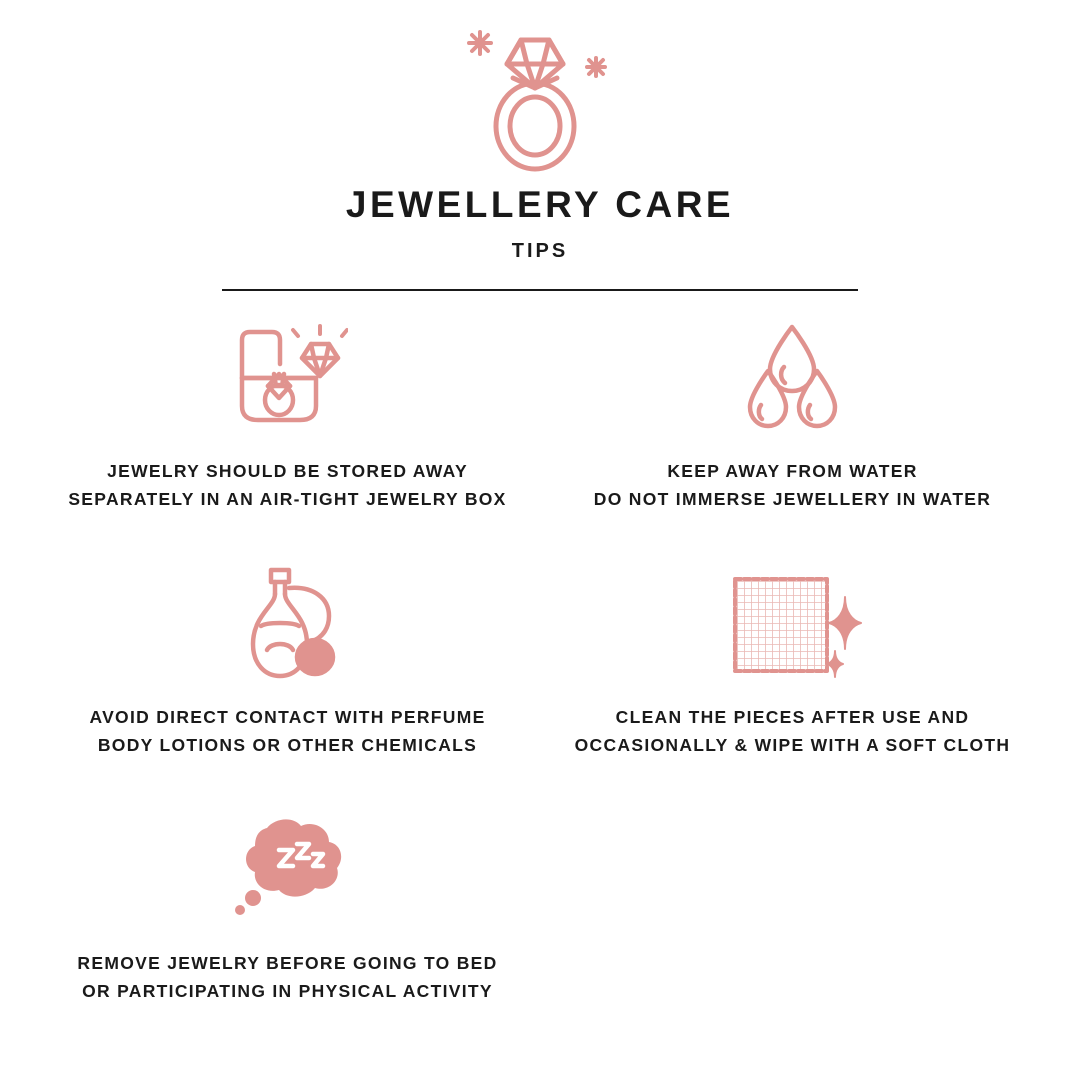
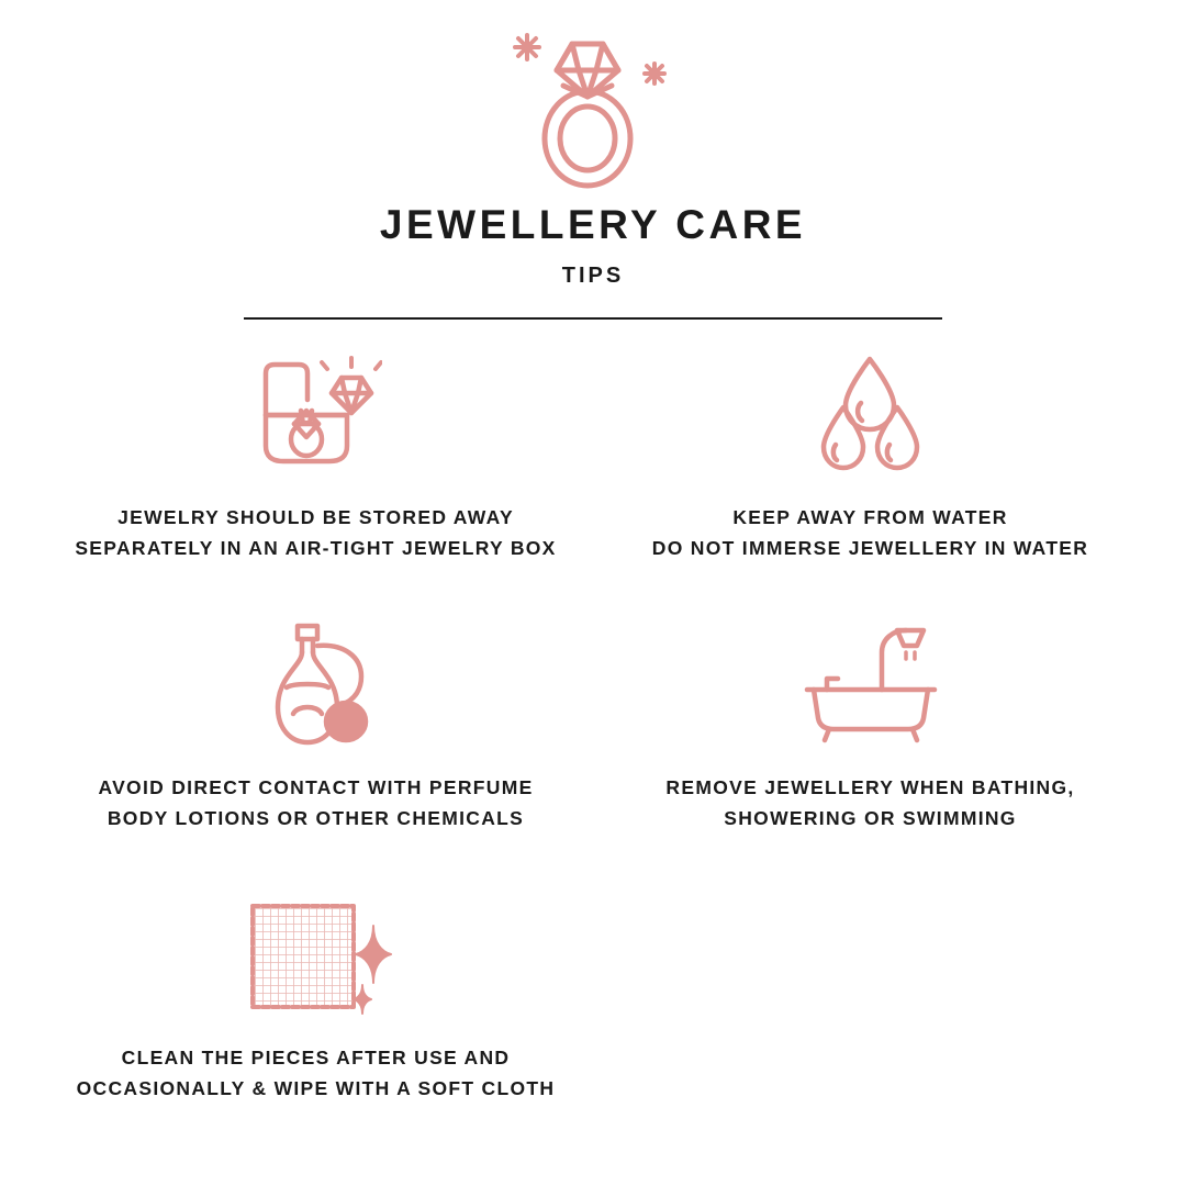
  JEWELLERY CARE
  TIPS
  JEWELRY SHOULD BE STORED AWAY
  SEPARATELY IN AN AIR-TIGHT JEWELRY BOX
  KEEP AWAY FROM WATER
  DO NOT IMMERSE JEWELLERY IN WATER
  AVOID DIRECT CONTACT WITH PERFUME
  BODY LOTIONS OR OTHER CHEMICALS
+ REMOVE JEWELLERY WHEN BATHING,
+ SHOWERING OR SWIMMING
  CLEAN THE PIECES AFTER USE AND
  OCCASIONALLY & WIPE WITH A SOFT CLOTH
- REMOVE JEWELRY BEFORE GOING TO BED
- OR PARTICIPATING IN PHYSICAL ACTIVITY
